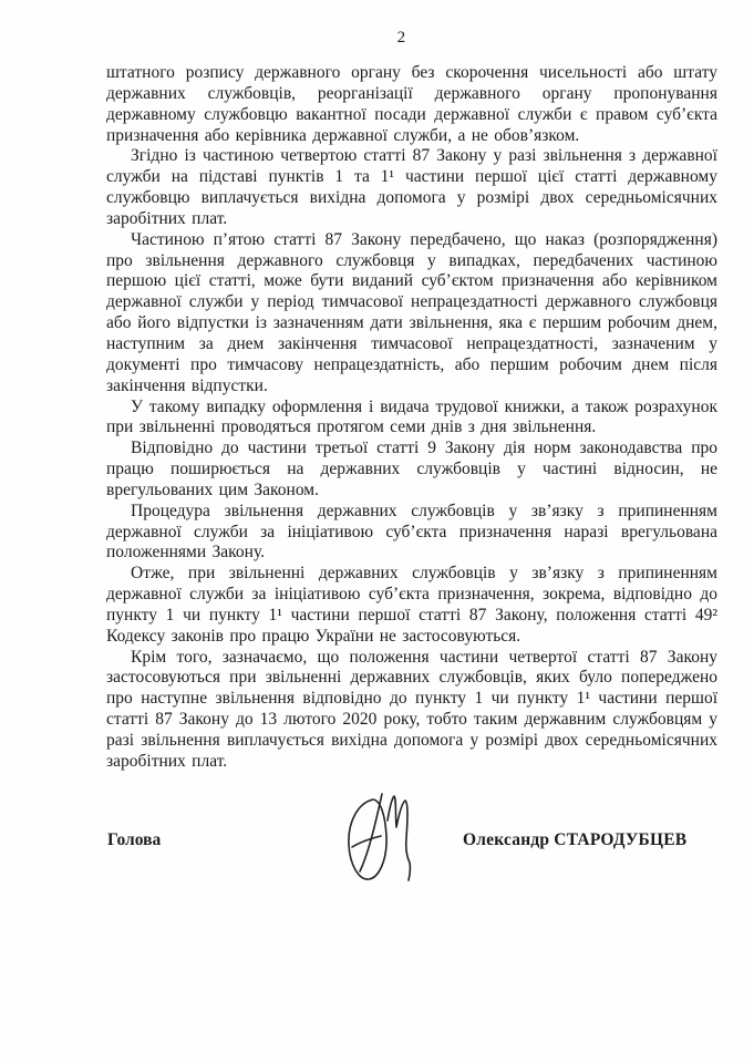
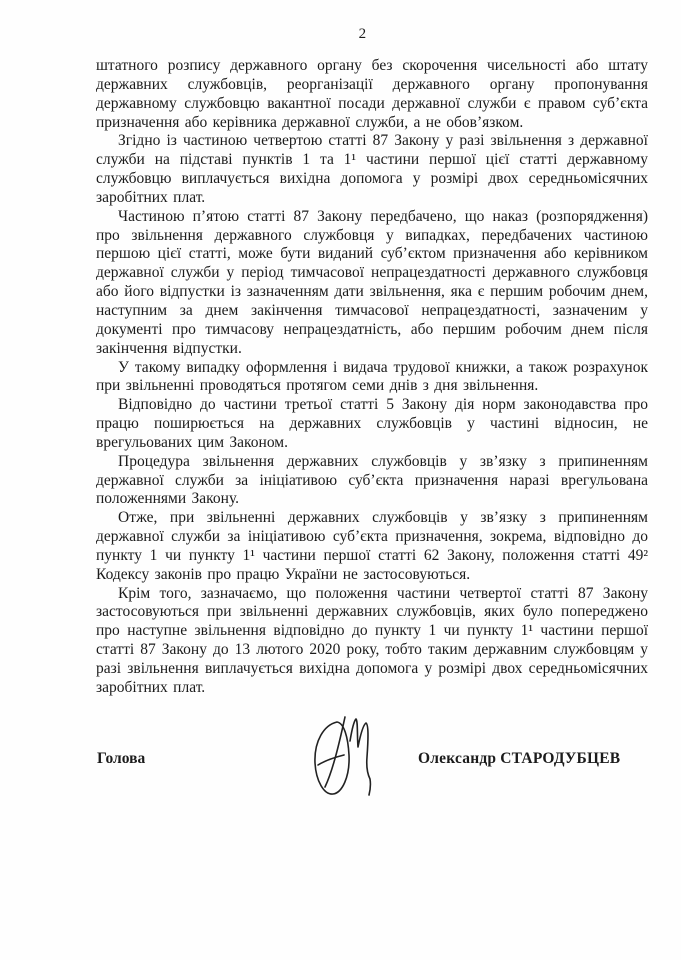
  2
  штатного розпису державного органу без скорочення чисельності або штату державних службовців, реорганізації державного органу пропонування державному службовцю вакантної посади державної служби є правом суб’єкта призначення або керівника державної служби, а не обов’язком.
  Згідно із частиною четвертою статті 87 Закону у разі звільнення з державної служби на підставі пунктів 1 та 1¹ частини першої цієї статті державному службовцю виплачується вихідна допомога у розмірі двох середньомісячних заробітних плат.
  Частиною п’ятою статті 87 Закону передбачено, що наказ (розпорядження) про звільнення державного службовця у випадках, передбачених частиною першою цієї статті, може бути виданий суб’єктом призначення або керівником державної служби у період тимчасової непрацездатності державного службовця або його відпустки із зазначенням дати звільнення, яка є першим робочим днем, наступним за днем закінчення тимчасової непрацездатності, зазначеним у документі про тимчасову непрацездатність, або першим робочим днем після закінчення відпустки.
  У такому випадку оформлення і видача трудової книжки, а також розрахунок при звільненні проводяться протягом семи днів з дня звільнення.
- Відповідно до частини третьої статті 9 Закону дія норм законодавства про працю поширюється на державних службовців у частині відносин, не врегульованих цим Законом.
+ Відповідно до частини третьої статті 5 Закону дія норм законодавства про працю поширюється на державних службовців у частині відносин, не врегульованих цим Законом.
  Процедура звільнення державних службовців у зв’язку з припиненням державної служби за ініціативою суб’єкта призначення наразі врегульована положеннями Закону.
- Отже, при звільненні державних службовців у зв’язку з припиненням державної служби за ініціативою суб’єкта призначення, зокрема, відповідно до пункту 1 чи пункту 1¹ частини першої статті 87 Закону, положення статті 49² Кодексу законів про працю України не застосовуються.
+ Отже, при звільненні державних службовців у зв’язку з припиненням державної служби за ініціативою суб’єкта призначення, зокрема, відповідно до пункту 1 чи пункту 1¹ частини першої статті 62 Закону, положення статті 49² Кодексу законів про працю України не застосовуються.
  Крім того, зазначаємо, що положення частини четвертої статті 87 Закону застосовуються при звільненні державних службовців, яких було попереджено про наступне звільнення відповідно до пункту 1 чи пункту 1¹ частини першої статті 87 Закону до 13 лютого 2020 року, тобто таким державним службовцям у разі звільнення виплачується вихідна допомога у розмірі двох середньомісячних заробітних плат.
  Голова
  Олександр СТАРОДУБЦЕВ
